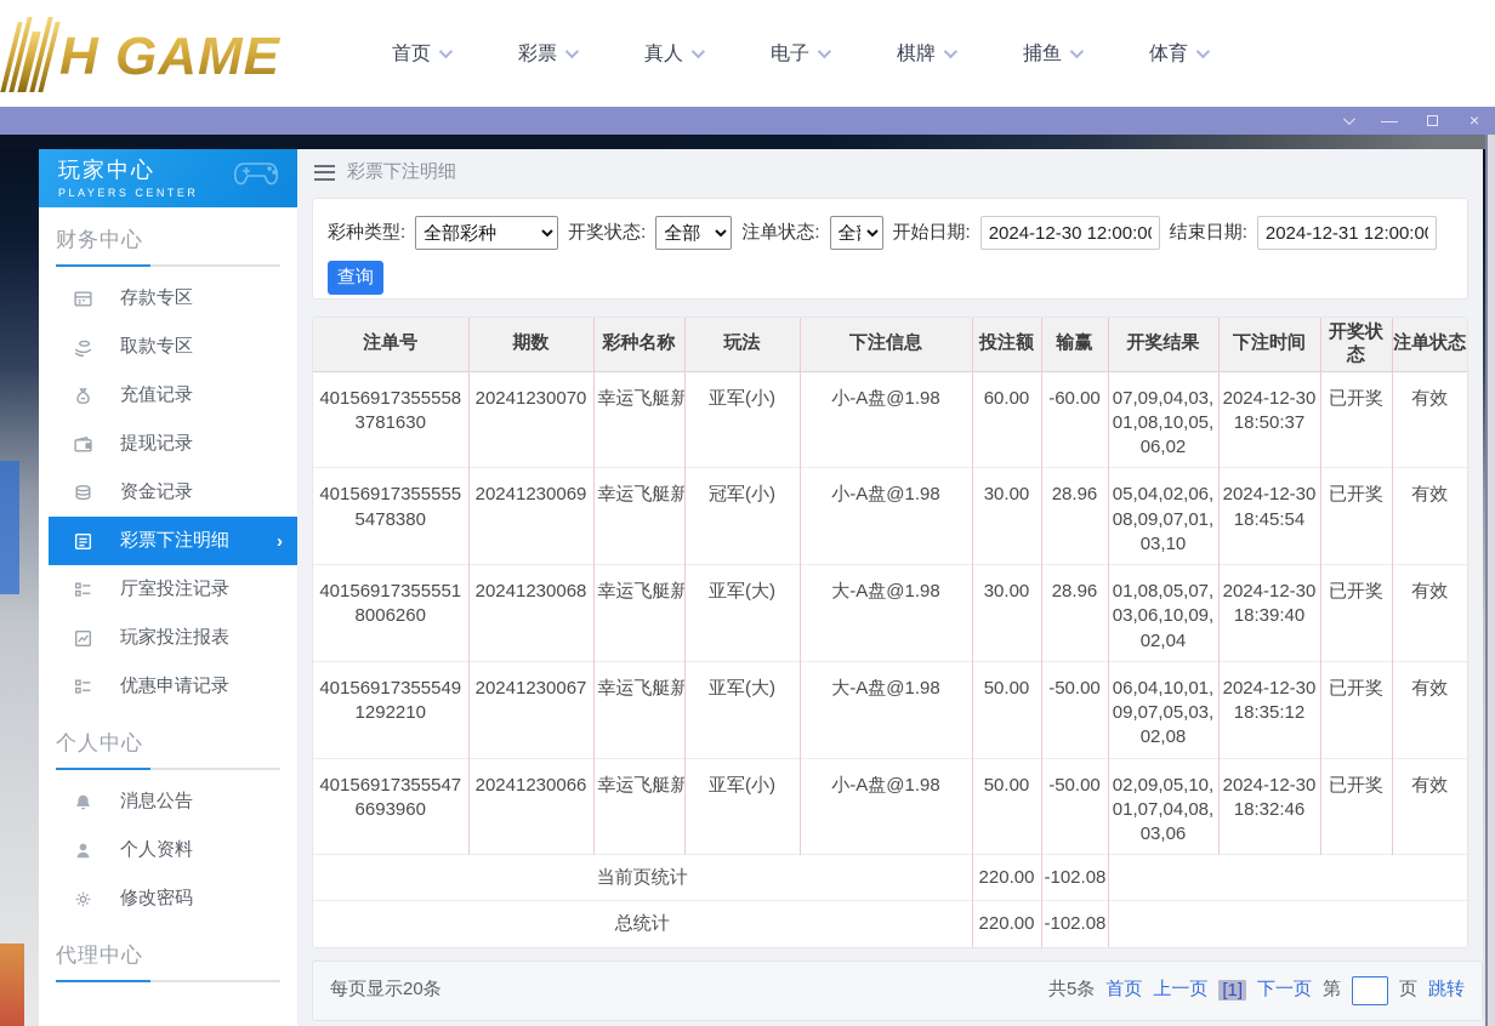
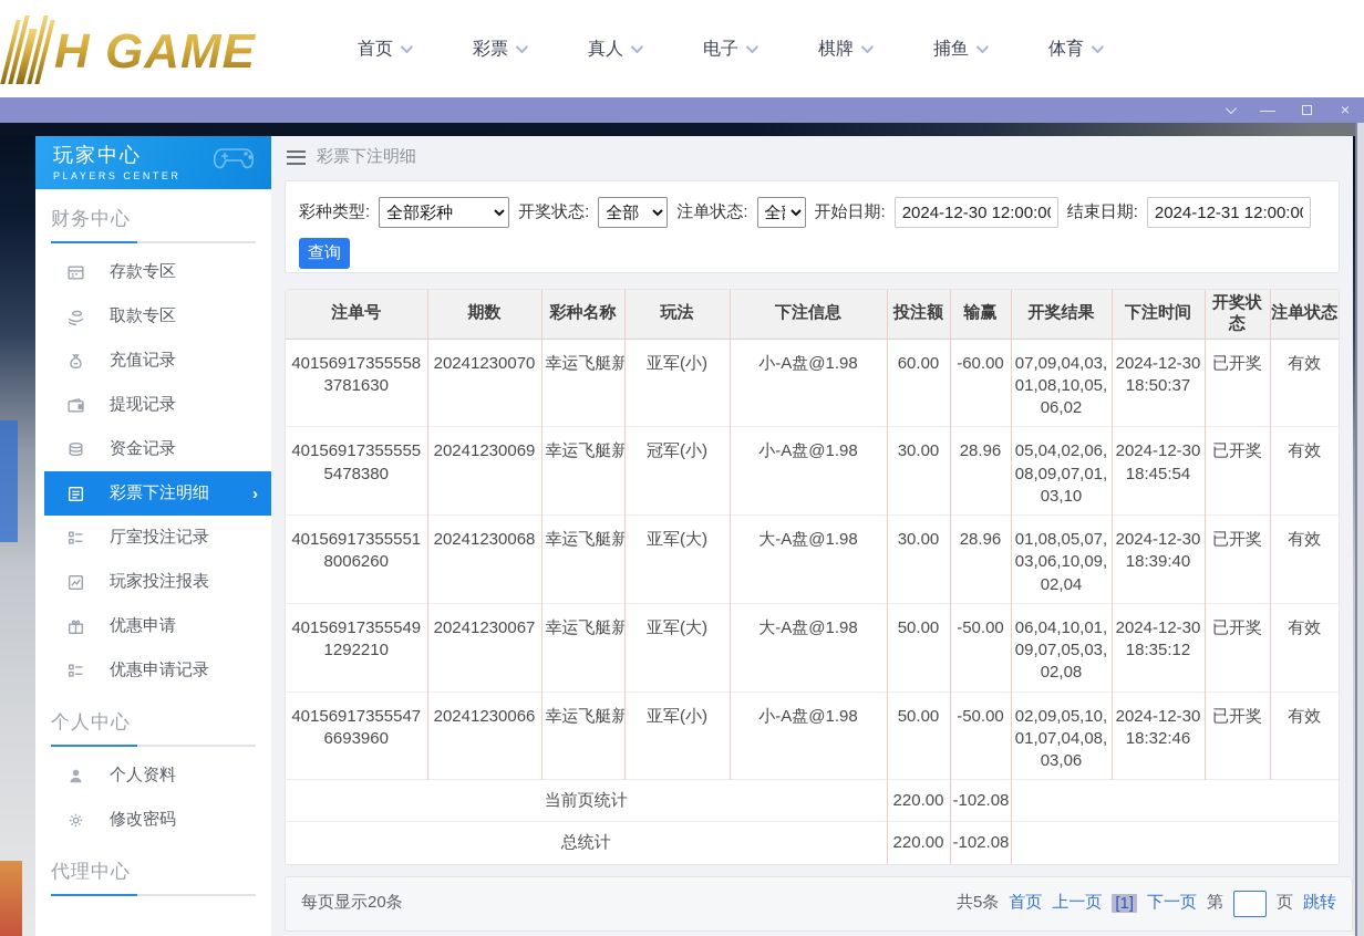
  H GAME
  首页
  彩票
  真人
  电子
  棋牌
  捕鱼
  体育
  —
  ×
  玩家中心
  PLAYERS CENTER
  财务中心
  存款专区
  取款专区
  充值记录
  提现记录
  资金记录
  彩票下注明细
  ›
  厅室投注记录
  玩家投注报表
+ 优惠申请
  优惠申请记录
  个人中心
- 消息公告
  个人资料
  修改密码
  代理中心
  彩票下注明细
  彩种类型:
  全部彩种
  开奖状态:
  全部
  注单状态:
  开始日期:
  2024-12-30 12:00:0
  结束日期:
  2024-12-31 12:00:0
  查询
  注单号	期数	彩种名称	玩法	下注信息	投注额	输赢	开奖结果	下注时间	开奖状态	注单状态
  401569173555583781630	20241230070	幸运飞艇新	亚军(小)	小-A盘@1.98	60.00	-60.00	07,09,04,03,01,08,10,05,06,02	2024-12-30 18:50:37	已开奖	有效
  401569173555555478380	20241230069	幸运飞艇新	冠军(小)	小-A盘@1.98	30.00	28.96	05,04,02,06,08,09,07,01,03,10	2024-12-30 18:45:54	已开奖	有效
  401569173555518006260	20241230068	幸运飞艇新	亚军(大)	大-A盘@1.98	30.00	28.96	01,08,05,07,03,06,10,09,02,04	2024-12-30 18:39:40	已开奖	有效
  401569173555491292210	20241230067	幸运飞艇新	亚军(大)	大-A盘@1.98	50.00	-50.00	06,04,10,01,09,07,05,03,02,08	2024-12-30 18:35:12	已开奖	有效
  401569173555476693960	20241230066	幸运飞艇新	亚军(小)	小-A盘@1.98	50.00	-50.00	02,09,05,10,01,07,04,08,03,06	2024-12-30 18:32:46	已开奖	有效
  当前页统计	220.00	-102.08
  总统计	220.00	-102.08
  每页显示20条
  共5条
  首页
  上一页
  [1]
  下一页
  第
  页
  跳转
